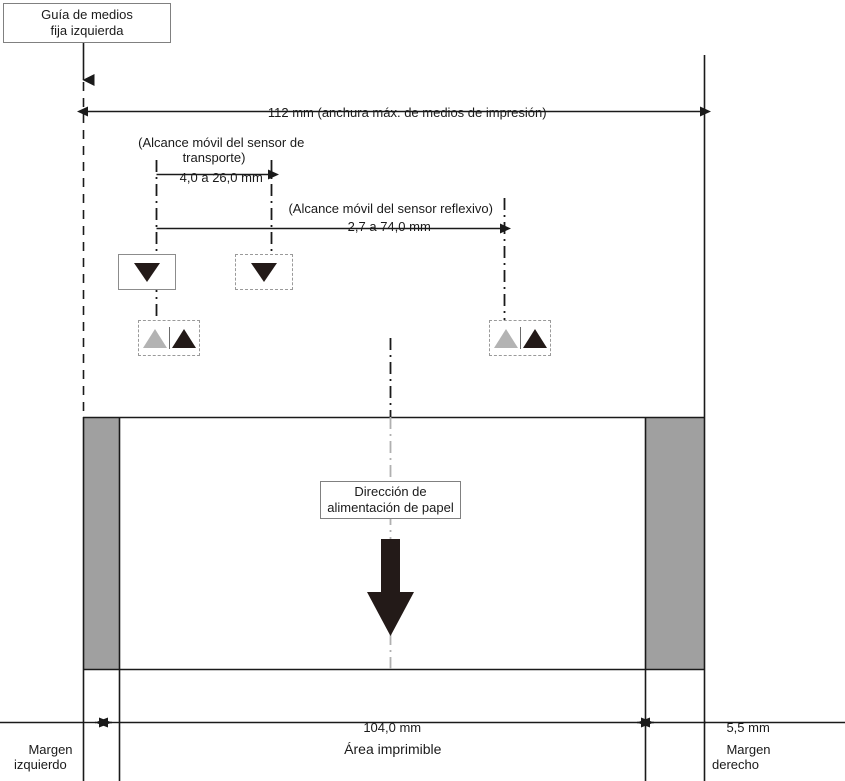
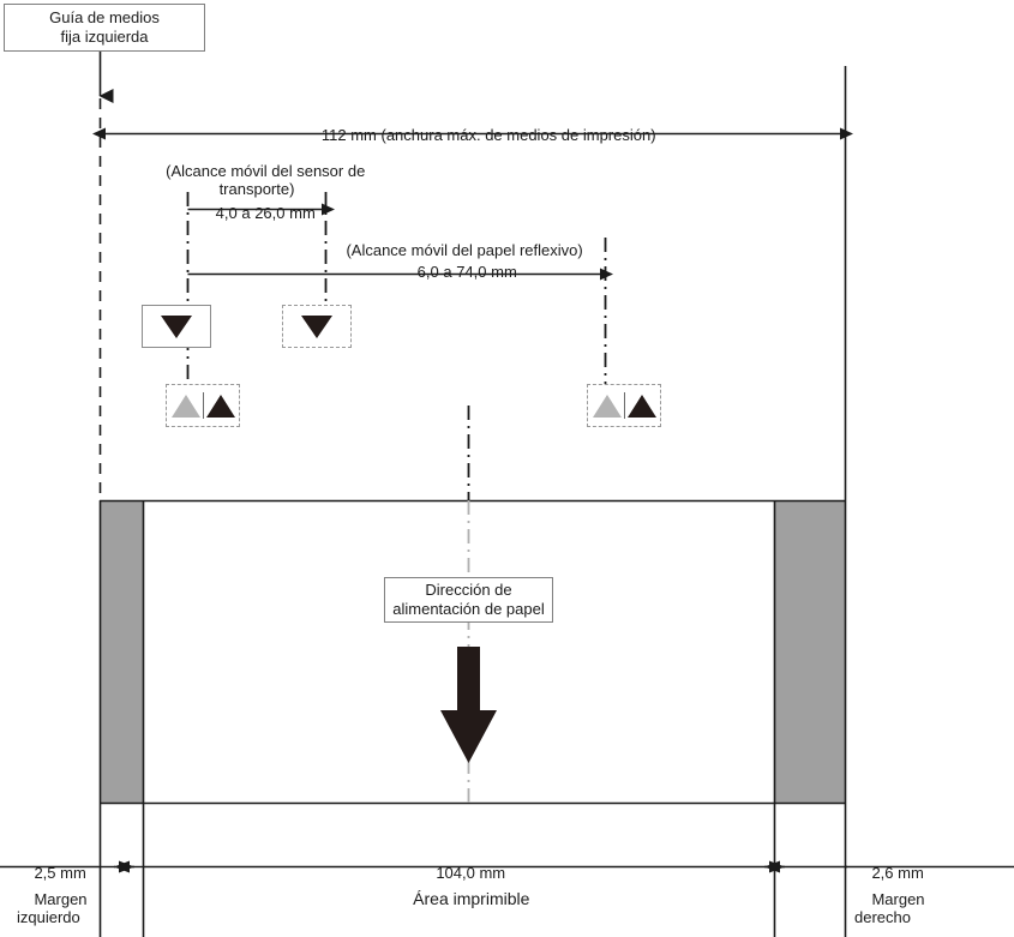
  Guía de medios
  fija izquierda
  112 mm (anchura máx. de medios de impresión)
  (Alcance móvil del sensor de
  transporte)
  4,0 a 26,0 mm
- (Alcance móvil del sensor reflexivo)
+ (Alcance móvil del papel reflexivo)
- 2,7 a 74,0 mm
+ 6,0 a 74,0 mm
  Dirección de
  alimentación de papel
+ 2,5 mm
  Margen
  izquierdo
  104,0 mm
  Área imprimible
- 5,5 mm
+ 2,6 mm
  Margen
  derecho
